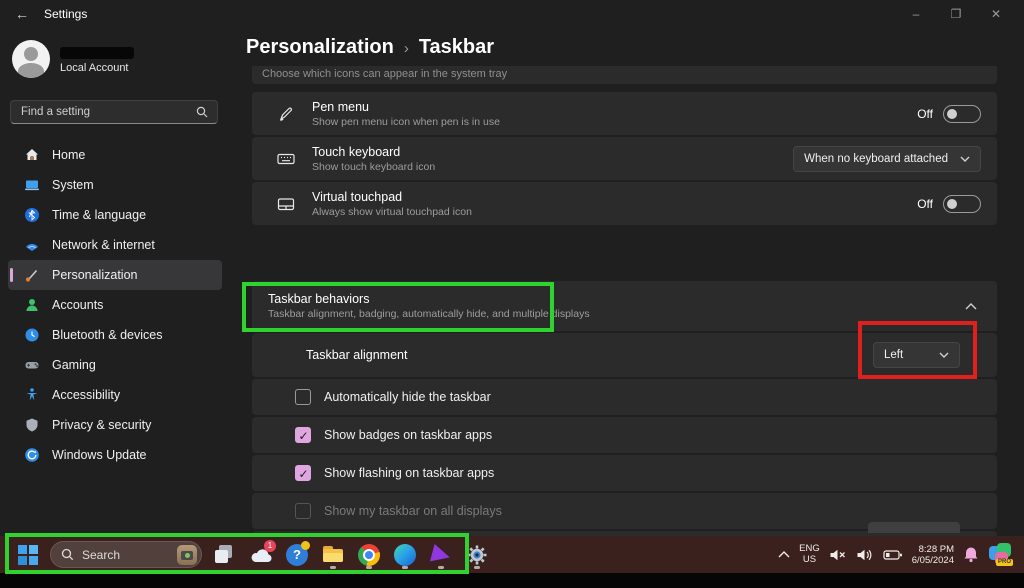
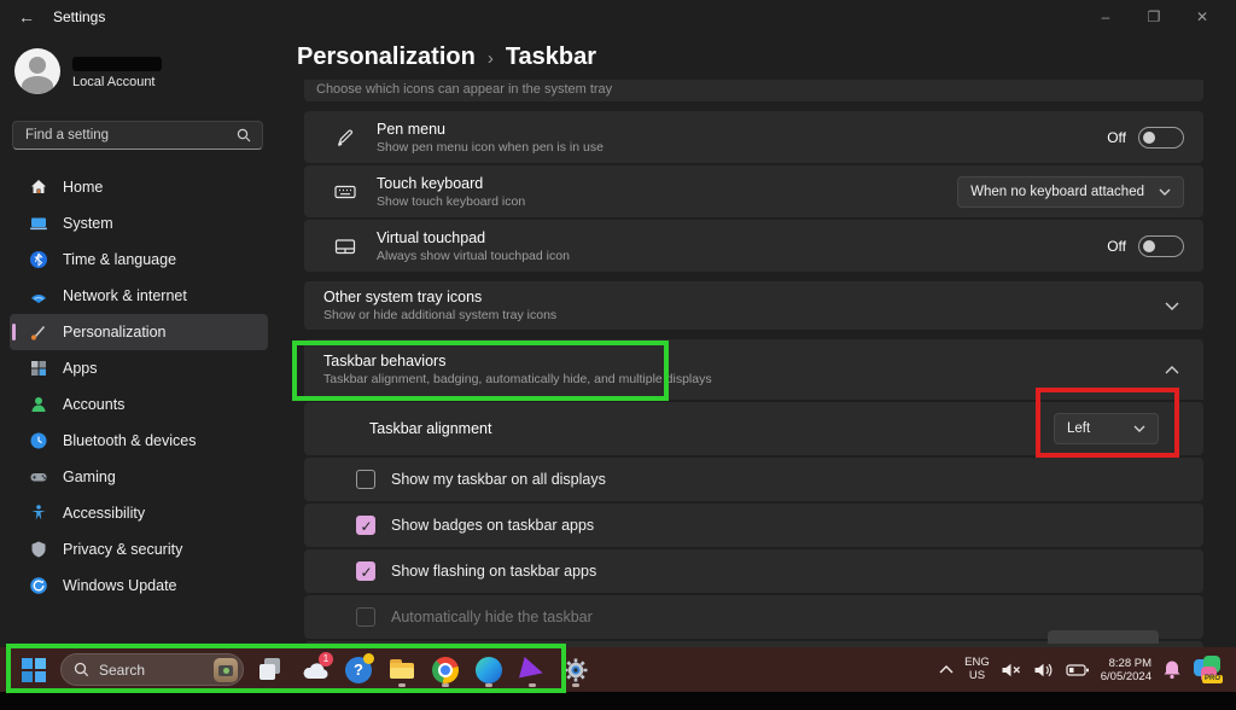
  ←
  Settings
  –
  ❐
  ✕
  Local Account
  Find a setting
  Home
  System
  Time & language
  Network & internet
  Personalization
+ Apps
  Accounts
  Bluetooth & devices
  Gaming
  Accessibility
  Privacy & security
  Windows Update
  Personalization
  ›
  Taskbar
  Choose which icons can appear in the system tray
  Pen menu
  Show pen menu icon when pen is in use
  Off
  Touch keyboard
  Show touch keyboard icon
  When no keyboard attached
  Virtual touchpad
  Always show virtual touchpad icon
  Off
+ Other system tray icons
+ Show or hide additional system tray icons
  Taskbar behaviors
  Taskbar alignment, badging, automatically hide, and multiple displays
  Taskbar alignment
  Left
- Automatically hide the taskbar
+ Show my taskbar on all displays
  Show badges on taskbar apps
  Show flashing on taskbar apps
- Show my taskbar on all displays
+ Automatically hide the taskbar
  Search
  1
  ?
  ENG
  US
  8:28 PM
  6/05/2024
